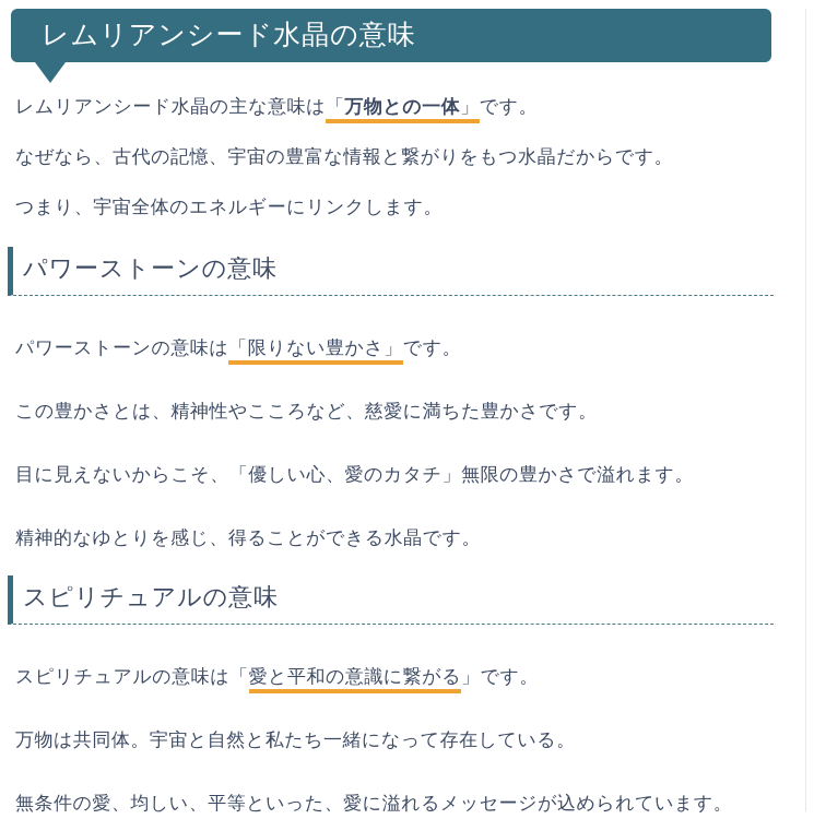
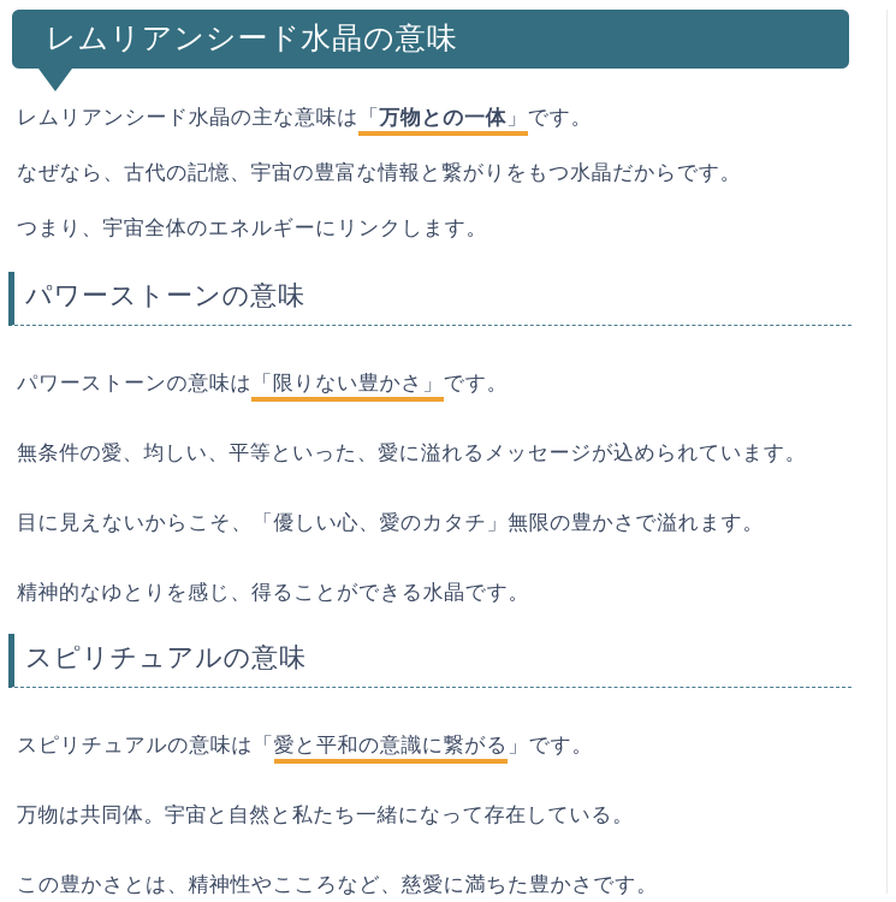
  レムリアンシード水晶の意味
  レムリアンシード水晶の主な意味は「万物との一体」です。
  なぜなら、古代の記憶、宇宙の豊富な情報と繋がりをもつ水晶だからです。
  つまり、宇宙全体のエネルギーにリンクします。
  パワーストーンの意味
  パワーストーンの意味は「限りない豊かさ」です。
- この豊かさとは、精神性やこころなど、慈愛に満ちた豊かさです。
+ 無条件の愛、均しい、平等といった、愛に溢れるメッセージが込められています。
  目に見えないからこそ、「優しい心、愛のカタチ」無限の豊かさで溢れます。
  精神的なゆとりを感じ、得ることができる水晶です。
  スピリチュアルの意味
  スピリチュアルの意味は「愛と平和の意識に繋がる」です。
  万物は共同体。宇宙と自然と私たち一緒になって存在している。
- 無条件の愛、均しい、平等といった、愛に溢れるメッセージが込められています。
+ この豊かさとは、精神性やこころなど、慈愛に満ちた豊かさです。
